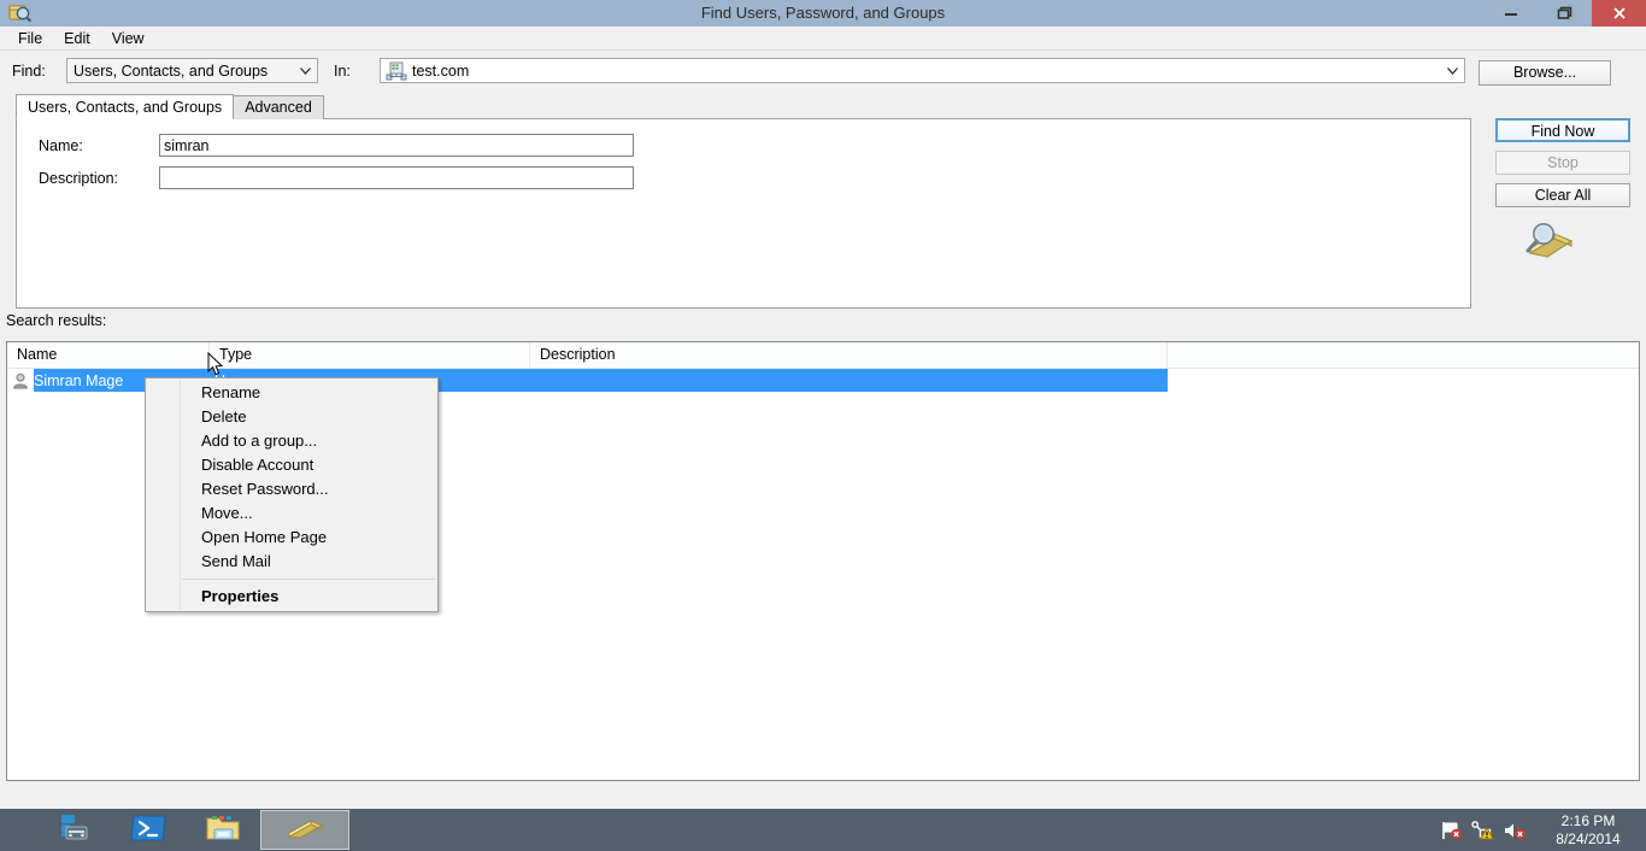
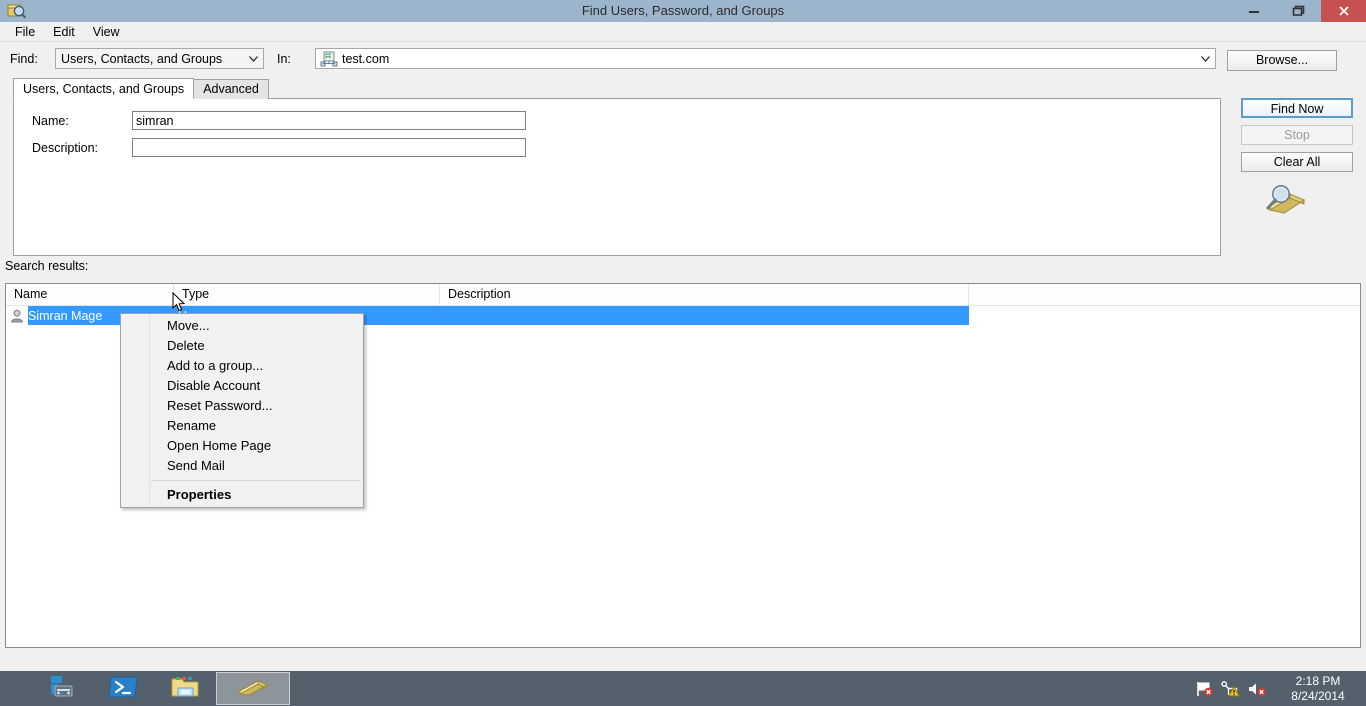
  Find Users, Password, and Groups
  File
  Edit
  View
  Find:
  Users, Contacts, and Groups
  In:
  test.com
  Browse...
  Users, Contacts, and Groups
  Advanced
  Name:
  simran
  Description:
  Find Now
  Stop
  Clear All
  Search results:
  Name
  Type
  Description
  Simran Mage
- Rename
+ Move...
  Delete
  Add to a group...
  Disable Account
  Reset Password...
- Move...
+ Rename
  Open Home Page
  Send Mail
  Properties
- 2:16 PM
+ 2:18 PM
  8/24/2014
